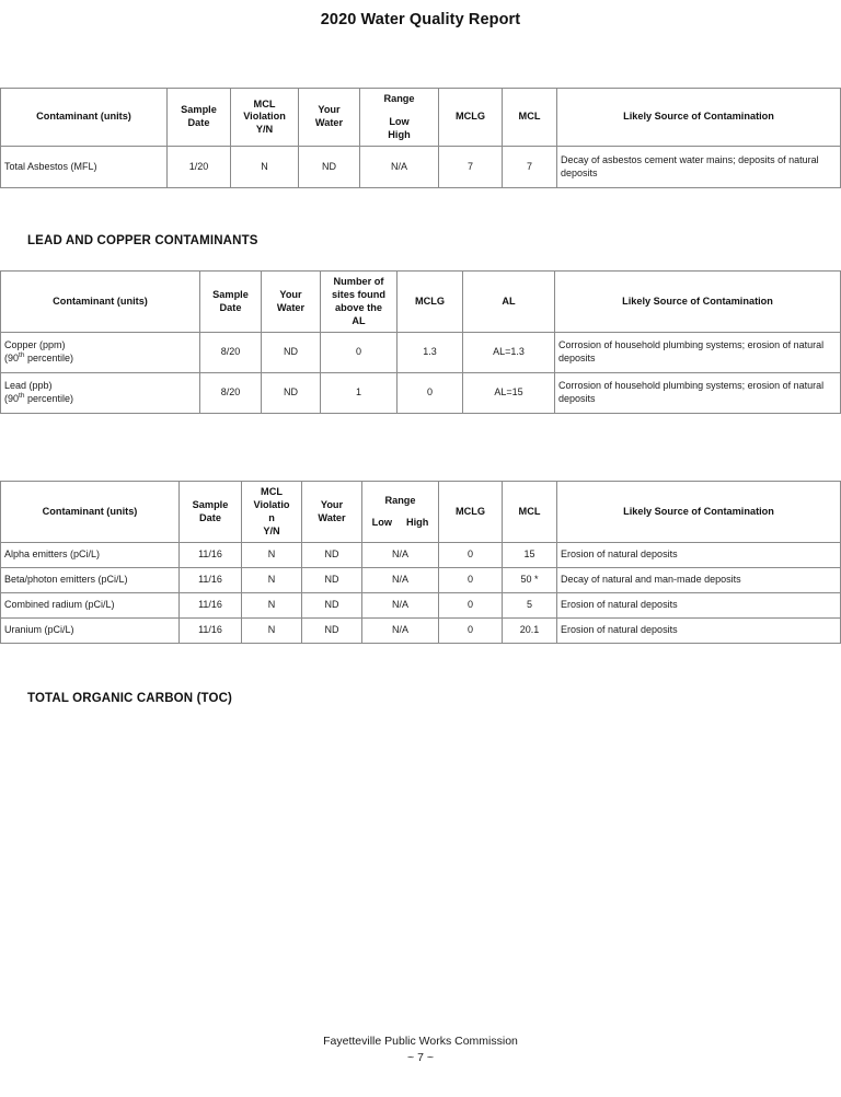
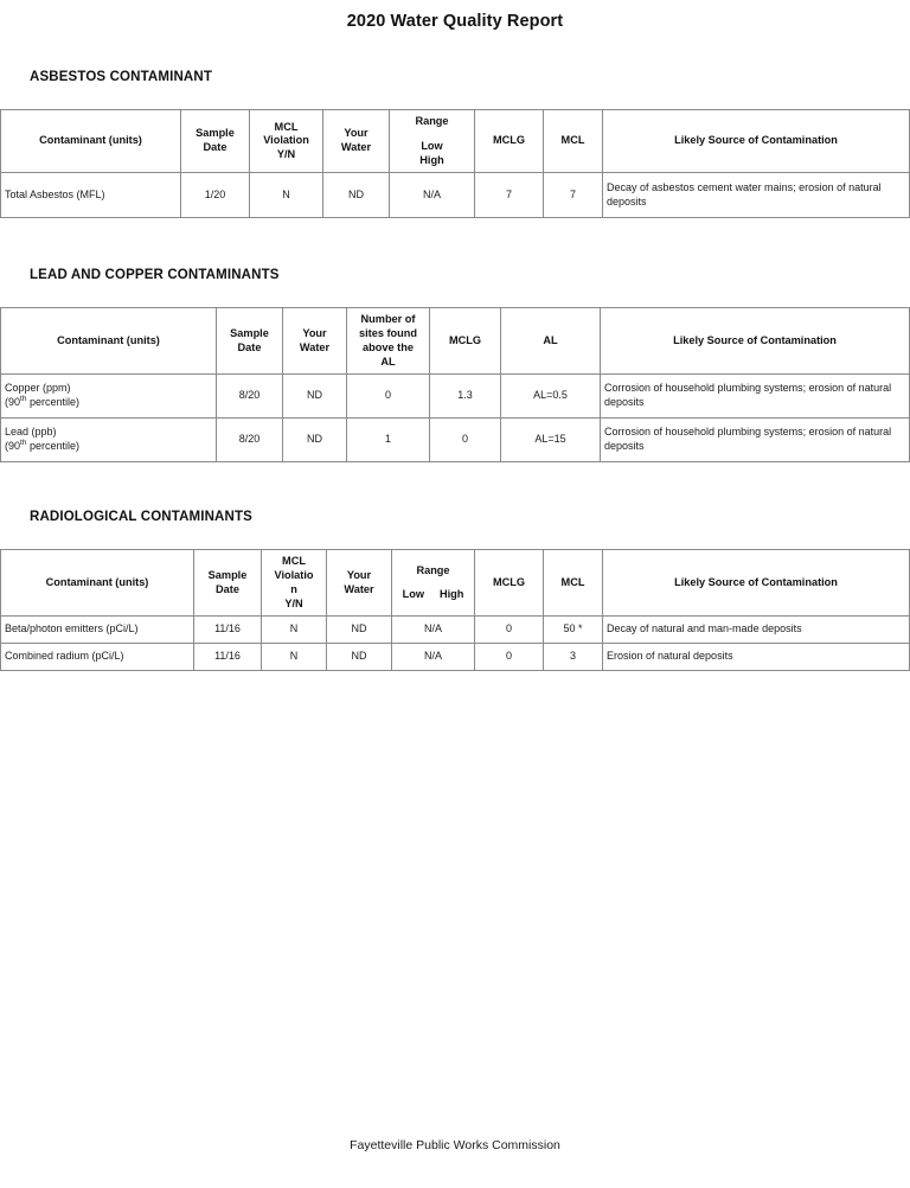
  2020 Water Quality Report
+ ASBESTOS CONTAMINANT
  Contaminant (units)	Sample Date	MCL Violation Y/N	Your Water	Range Low High	MCLG	MCL	Likely Source of Contamination
- Total Asbestos (MFL)	1/20	N	ND	N/A	7	7	Decay of asbestos cement water mains; deposits of natural deposits
+ Total Asbestos (MFL)	1/20	N	ND	N/A	7	7	Decay of asbestos cement water mains; erosion of natural deposits
  LEAD AND COPPER CONTAMINANTS
  Contaminant (units)	Sample Date	Your Water	Number of sites found above the AL	MCLG	AL	Likely Source of Contamination
- Copper (ppm) (90 percentile)	8/20	ND	0	1.3	AL=1.3	Corrosion of household plumbing systems; erosion of natural deposits
+ Copper (ppm) (90 percentile)	8/20	ND	0	1.3	AL=0.5	Corrosion of household plumbing systems; erosion of natural deposits
  Lead (ppb) (90 percentile)	8/20	ND	1	0	AL=15	Corrosion of household plumbing systems; erosion of natural deposits
+ RADIOLOGICAL CONTAMINANTS
  Contaminant (units)	Sample Date	MCL Violatio n Y/N	Your Water	Range Low High	MCLG	MCL	Likely Source of Contamination
- Alpha emitters (pCi/L)	11/16	N	ND	N/A	0	15	Erosion of natural deposits
  Beta/photon emitters (pCi/L)	11/16	N	ND	N/A	0	50 *	Decay of natural and man-made deposits
- Combined radium (pCi/L)	11/16	N	ND	N/A	0	5	Erosion of natural deposits
+ Combined radium (pCi/L)	11/16	N	ND	N/A	0	3	Erosion of natural deposits
- Uranium (pCi/L)	11/16	N	ND	N/A	0	20.1	Erosion of natural deposits
- TOTAL ORGANIC CARBON (TOC)
  Fayetteville Public Works Commission
- ~ 7 ~
